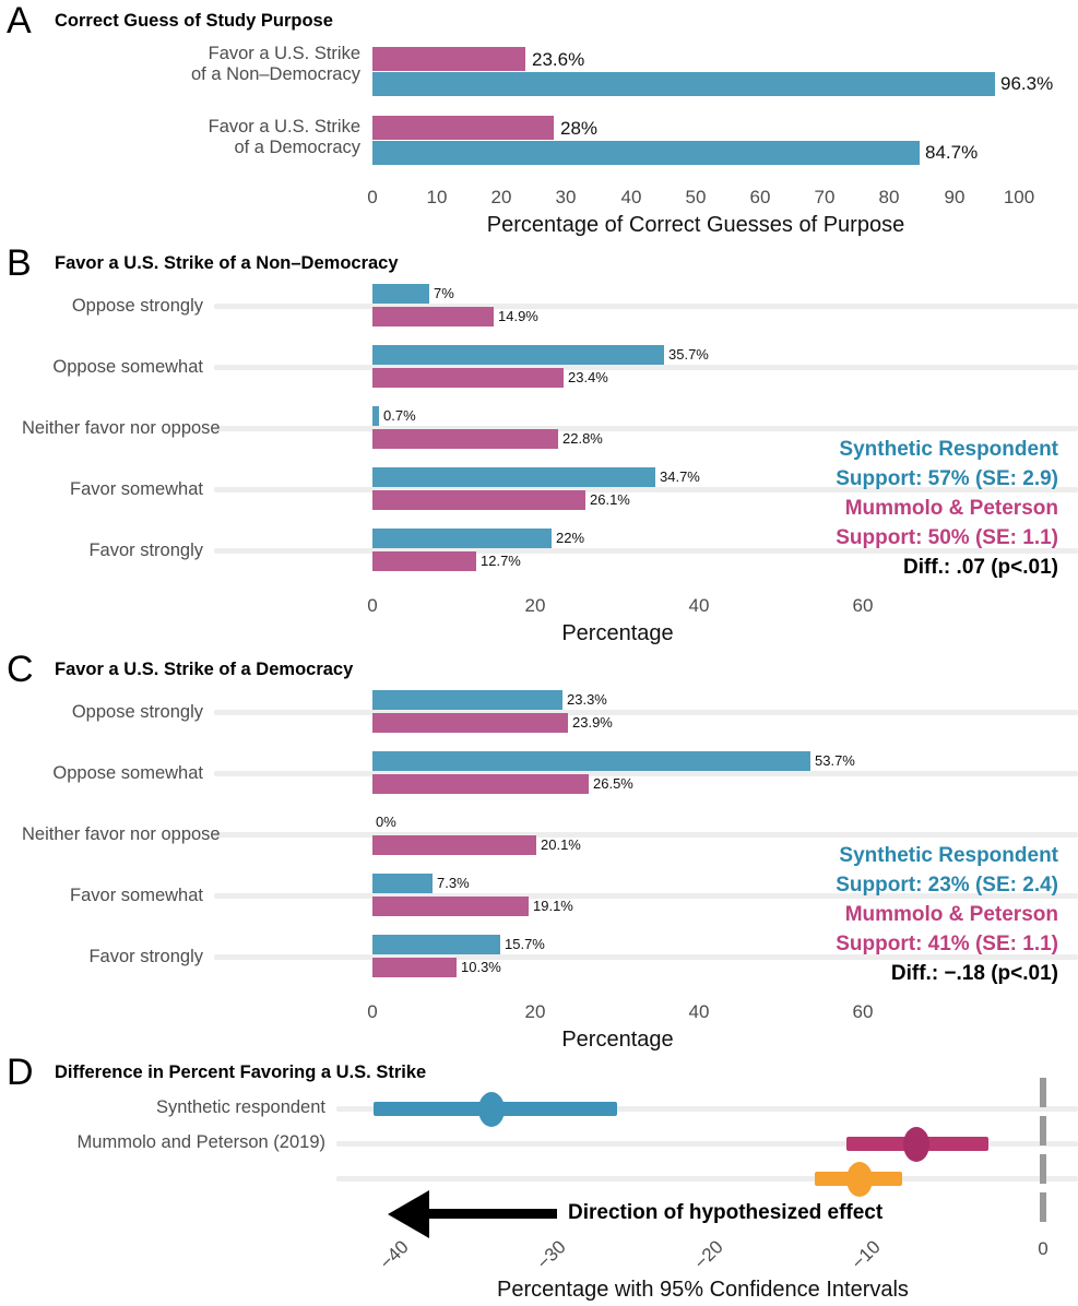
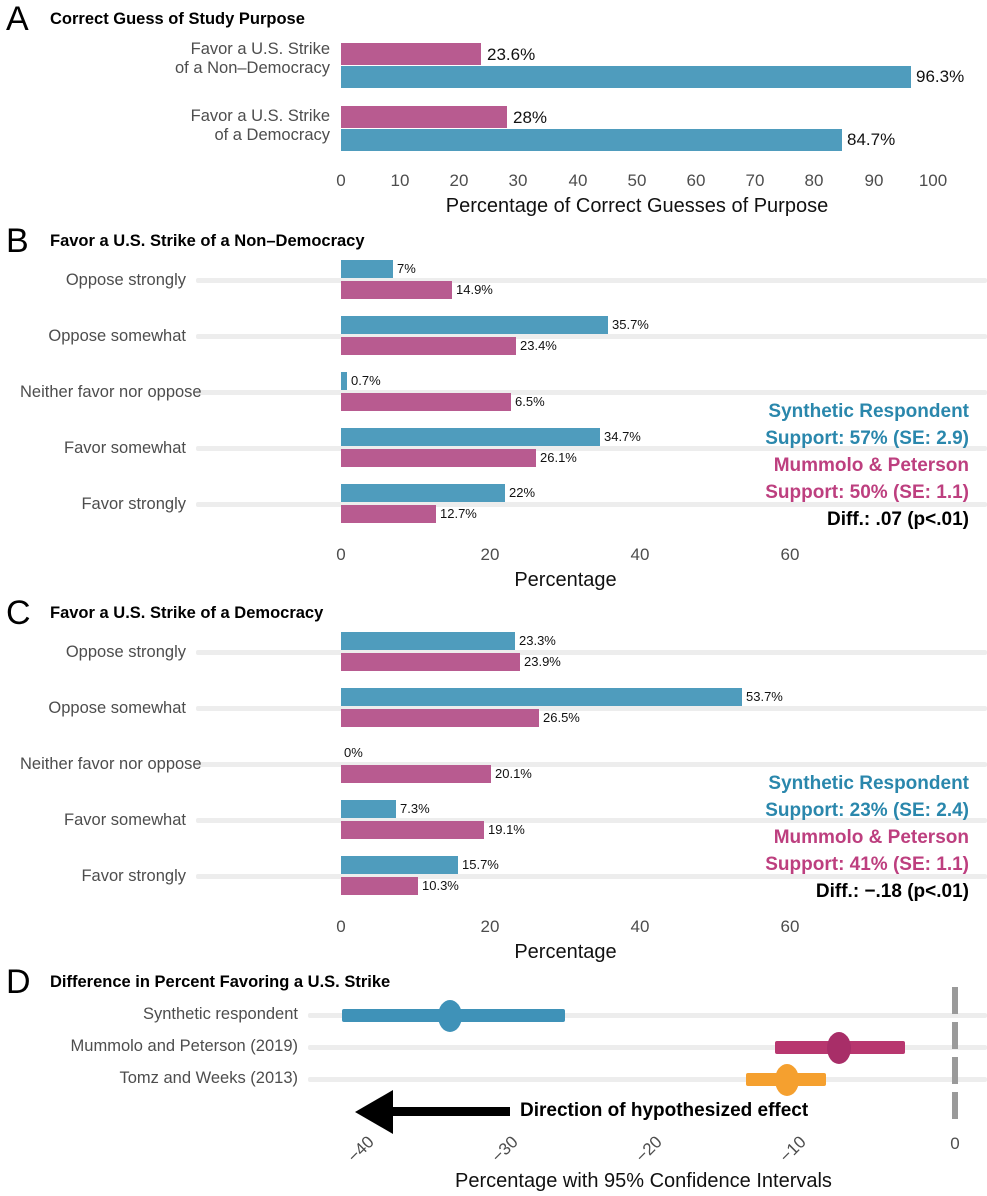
  A
  Correct Guess of Study Purpose
  Favor a U.S. Strike
  of a Non–Democracy
  23.6%
  96.3%
  Favor a U.S. Strike
  of a Democracy
  28%
  84.7%
  0
  10
  20
  30
  40
  50
  60
  70
  80
  90
  100
  Percentage of Correct Guesses of Purpose
  B
  Favor a U.S. Strike of a Non–Democracy
  Oppose strongly
  Oppose somewhat
  Neither favor nor oppose
  Favor somewhat
  Favor strongly
  7%
  14.9%
  35.7%
  23.4%
  0.7%
- 22.8%
+ 6.5%
  34.7%
  26.1%
  22%
  12.7%
  Synthetic Respondent
  Support: 57% (SE: 2.9)
  Mummolo & Peterson
  Support: 50% (SE: 1.1)
  Diff.: .07 (p<.01)
  0
  20
  40
  60
  Percentage
  C
  Favor a U.S. Strike of a Democracy
  Oppose strongly
  Oppose somewhat
  Neither favor nor oppose
  Favor somewhat
  Favor strongly
  23.3%
  23.9%
  53.7%
  26.5%
  0%
  20.1%
  7.3%
  19.1%
  15.7%
  10.3%
  Synthetic Respondent
  Support: 23% (SE: 2.4)
  Mummolo & Peterson
  Support: 41% (SE: 1.1)
  Diff.: −.18 (p<.01)
  0
  20
  40
  60
  Percentage
  D
  Difference in Percent Favoring a U.S. Strike
  Synthetic respondent
  Mummolo and Peterson (2019)
+ Tomz and Weeks (2013)
  Direction of hypothesized effect
  0
  Percentage with 95% Confidence Intervals
